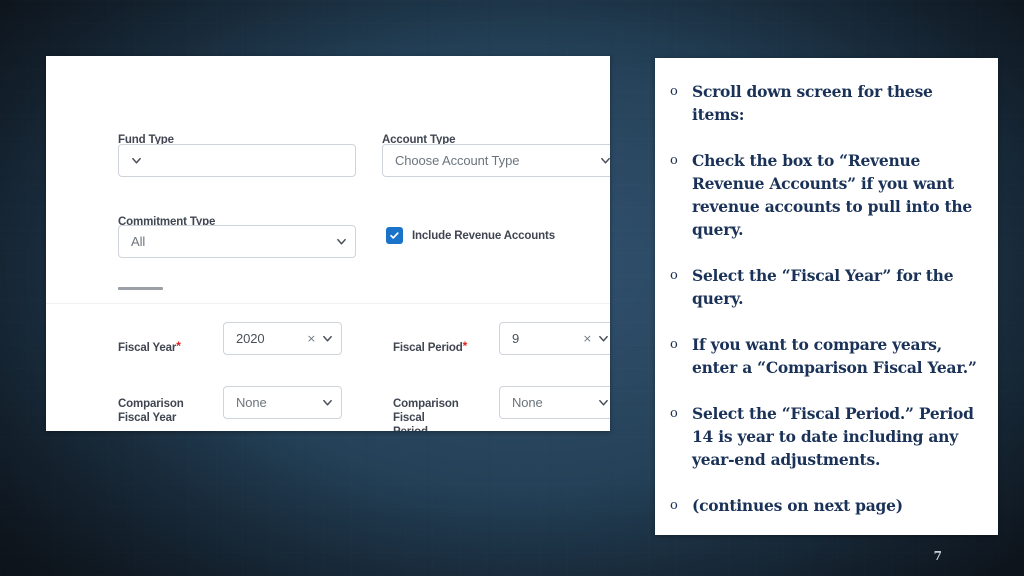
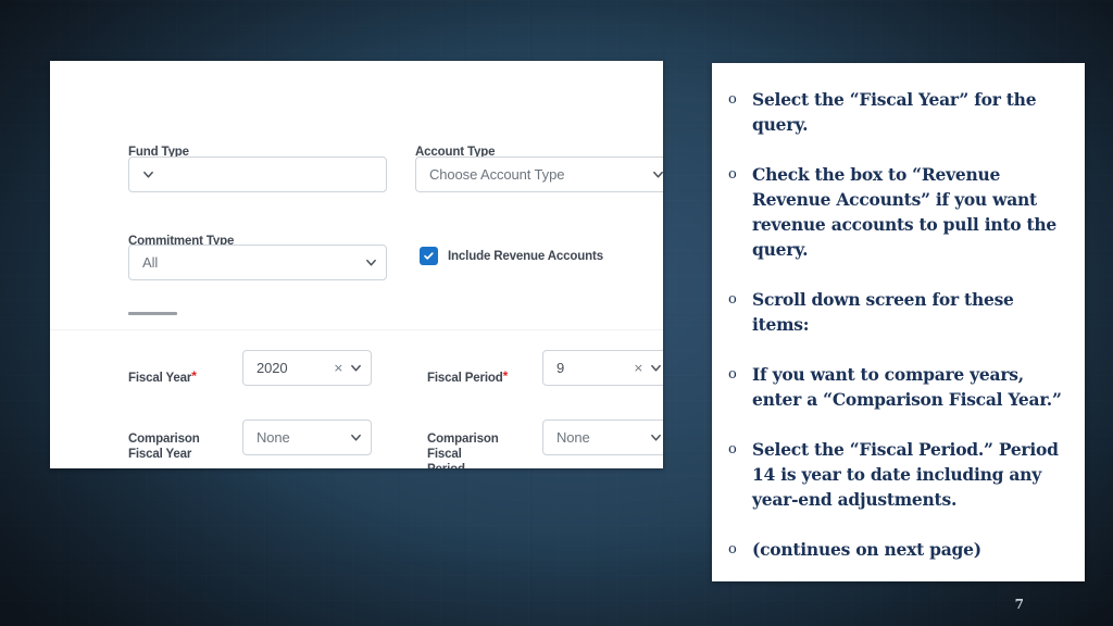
  Fund Type
  Account Type
  Choose Account Type
  Commitment Type
  All
  Include Revenue Accounts
  Fiscal Year*
  2020
  ×
  Fiscal Period*
  9
  ×
  Comparison
  Fiscal Year
  None
  Comparison
  Fiscal
  None
  o
- Scroll down screen for these items:
+ Select the “Fiscal Year” for the query.
  o
  Check the box to “Revenue Revenue Accounts” if you want revenue accounts to pull into the query.
  o
- Select the “Fiscal Year” for the query.
+ Scroll down screen for these items:
  o
  If you want to compare years, enter a “Comparison Fiscal Year.”
  o
  Select the “Fiscal Period.” Period 14 is year to date including any year-end adjustments.
  o
  (continues on next page)
  7
